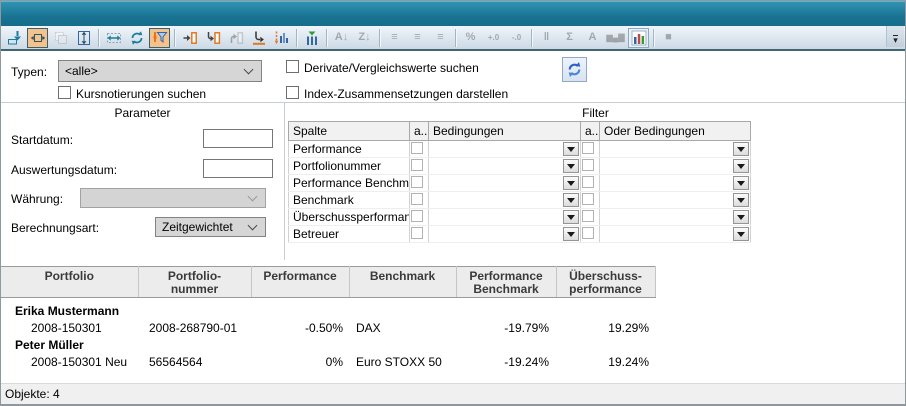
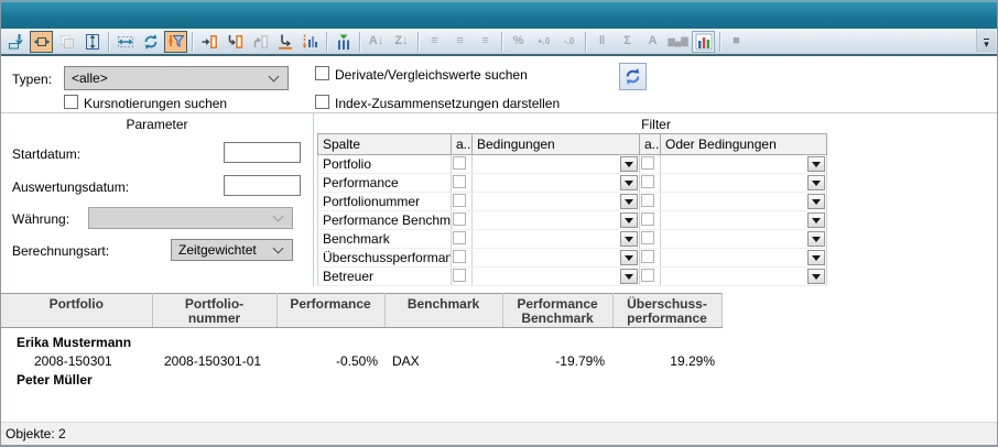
  A↓
  Z↓
  ≡
  ≡
  ≡
  %
  +.0
  -.0
  ‖
  Σ
  A
  ▆▄▇
  ■
  ▾
  Typen:
  <alle>
  Kursnotierungen suchen
  Derivate/Vergleichswerte suchen
  Index-Zusammensetzungen darstellen
  Parameter
  Startdatum:
  Auswertungsdatum:
  Währung:
  Berechnungsart:
  Zeitgewichtet
  Filter
  Spalte	a..	Bedingungen	a..	Oder Bedingungen
+ Portfolio
  Performance
  Portfolionummer
  Performance Benchm
  Benchmark
  Überschussperforman
  Betreuer
  Portfolio	Portfolio-nummer	Performance	Benchmark	PerformanceBenchmark	Überschuss-performance
  Erika Mustermann
- 2008-150301	2008-268790-01	-0.50%	DAX	-19.79%	19.29%
+ 2008-150301	2008-150301-01	-0.50%	DAX	-19.79%	19.29%
  Peter Müller
- 2008-150301 Neu	56564564	0%	Euro STOXX 50	-19.24%	19.24%
- Objekte: 4
+ Objekte: 2
